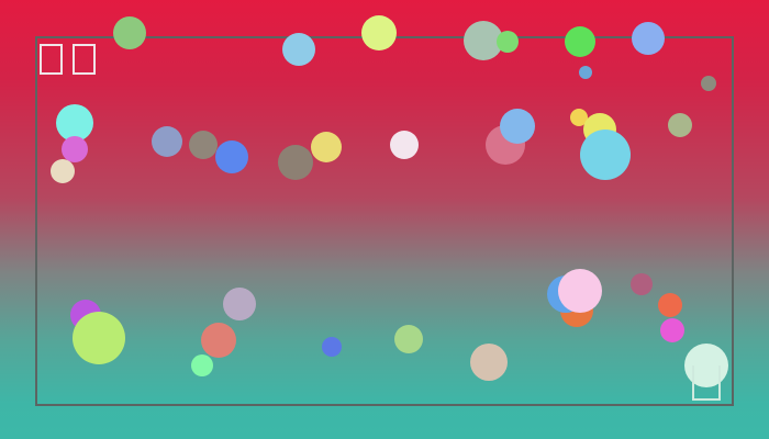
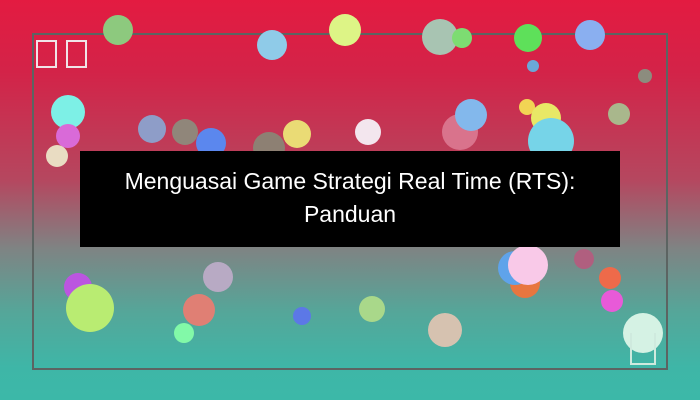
+ Menguasai Game Strategi Real Time (RTS):
+ Panduan
